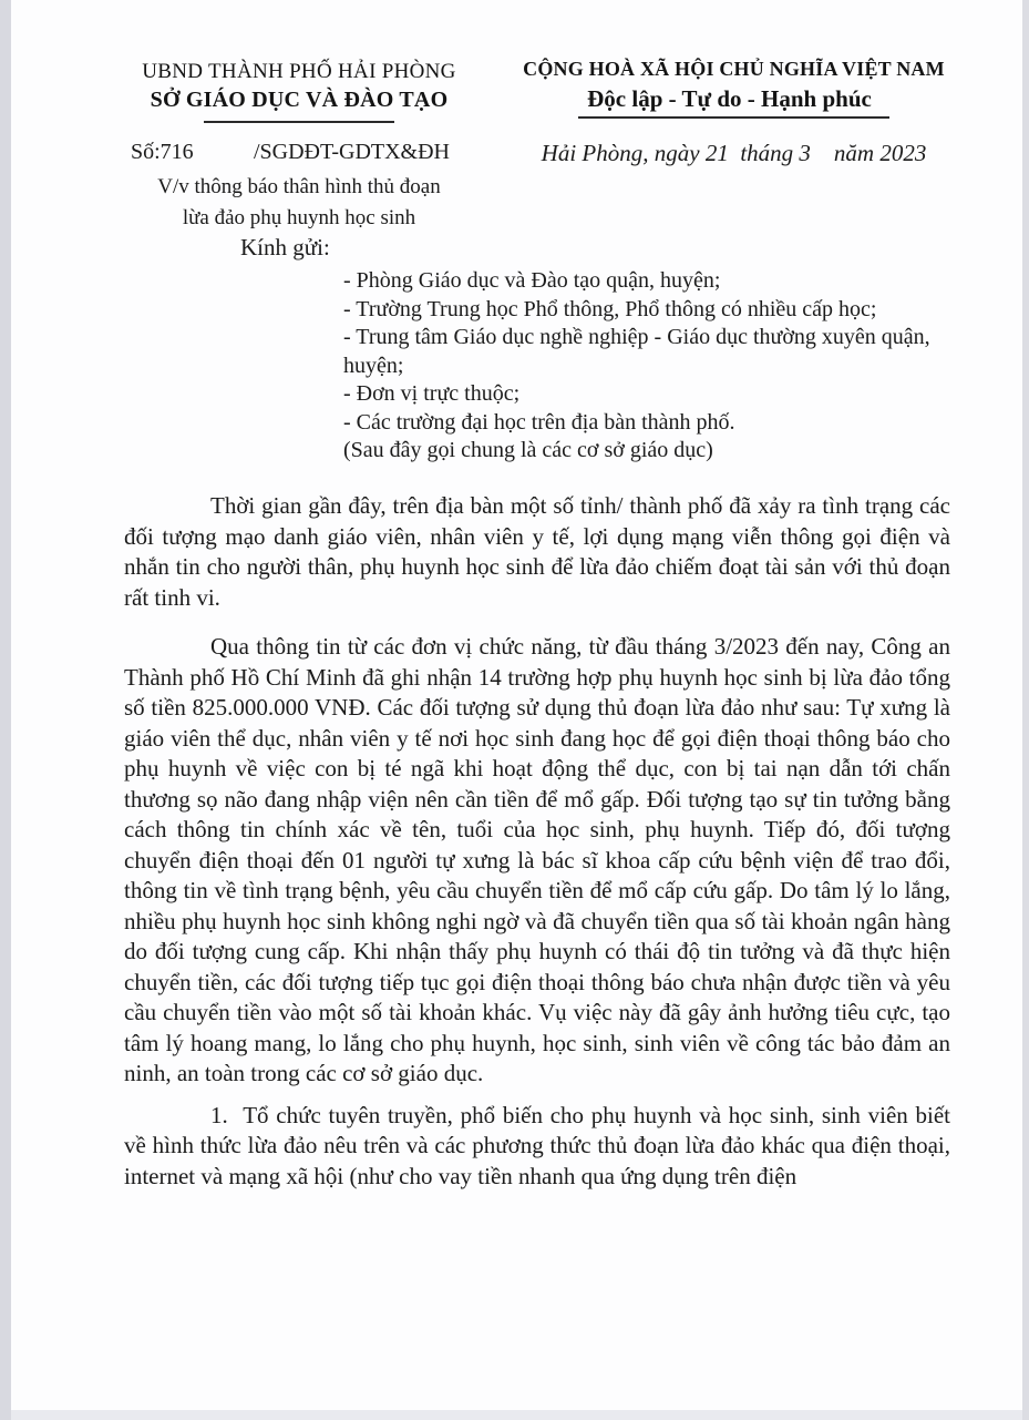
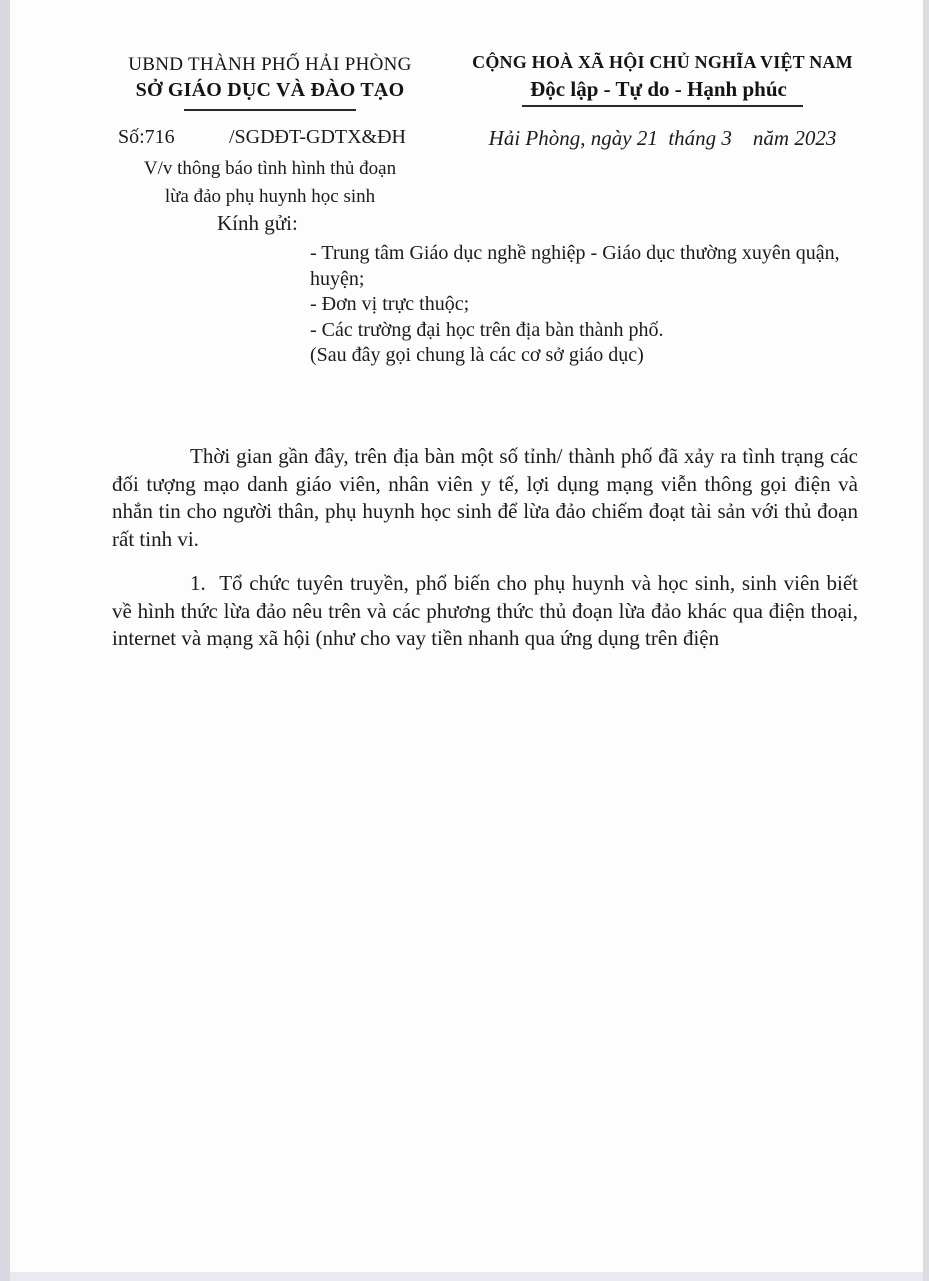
  UBND THÀNH PHỐ HẢI PHÒNG
  SỞ GIÁO DỤC VÀ ĐÀO TẠO
  CỘNG HOÀ XÃ HỘI CHỦ NGHĨA VIỆT NAM
  Độc lập - Tự do - Hạnh phúc
  Số:716
  /SGDĐT-GDTX&ĐH
- V/v thông báo thân hình thủ đoạn
+ V/v thông báo tình hình thủ đoạn
  lừa đảo phụ huynh học sinh
  Hải Phòng, ngày 21 tháng 3 năm 2023
  Kính gửi:
- - Phòng Giáo dục và Đào tạo quận, huyện;
- - Trường Trung học Phổ thông, Phổ thông có nhiều cấp học;
  - Trung tâm Giáo dục nghề nghiệp - Giáo dục thường xuyên quận, huyện;
  - Đơn vị trực thuộc;
  - Các trường đại học trên địa bàn thành phố.
  (Sau đây gọi chung là các cơ sở giáo dục)
  Thời gian gần đây, trên địa bàn một số tỉnh/ thành phố đã xảy ra tình trạng các đối tượng mạo danh giáo viên, nhân viên y tế, lợi dụng mạng viễn thông gọi điện và nhắn tin cho người thân, phụ huynh học sinh để lừa đảo chiếm đoạt tài sản với thủ đoạn rất tinh vi.
- Qua thông tin từ các đơn vị chức năng, từ đầu tháng 3/2023 đến nay, Công an Thành phố Hồ Chí Minh đã ghi nhận 14 trường hợp phụ huynh học sinh bị lừa đảo tổng số tiền 825.000.000 VNĐ. Các đối tượng sử dụng thủ đoạn lừa đảo như sau: Tự xưng là giáo viên thể dục, nhân viên y tế nơi học sinh đang học để gọi điện thoại thông báo cho phụ huynh về việc con bị té ngã khi hoạt động thể dục, con bị tai nạn dẫn tới chấn thương sọ não đang nhập viện nên cần tiền để mổ gấp. Đối tượng tạo sự tin tưởng bằng cách thông tin chính xác về tên, tuổi của học sinh, phụ huynh. Tiếp đó, đối tượng chuyển điện thoại đến 01 người tự xưng là bác sĩ khoa cấp cứu bệnh viện để trao đổi, thông tin về tình trạng bệnh, yêu cầu chuyển tiền để mổ cấp cứu gấp. Do tâm lý lo lắng, nhiều phụ huynh học sinh không nghi ngờ và đã chuyển tiền qua số tài khoản ngân hàng do đối tượng cung cấp. Khi nhận thấy phụ huynh có thái độ tin tưởng và đã thực hiện chuyển tiền, các đối tượng tiếp tục gọi điện thoại thông báo chưa nhận được tiền và yêu cầu chuyển tiền vào một số tài khoản khác. Vụ việc này đã gây ảnh hưởng tiêu cực, tạo tâm lý hoang mang, lo lắng cho phụ huynh, học sinh, sinh viên về công tác bảo đảm an ninh, an toàn trong các cơ sở giáo dục.
  1. Tổ chức tuyên truyền, phổ biến cho phụ huynh và học sinh, sinh viên biết về hình thức lừa đảo nêu trên và các phương thức thủ đoạn lừa đảo khác qua điện thoại, internet và mạng xã hội (như cho vay tiền nhanh qua ứng dụng trên điện
